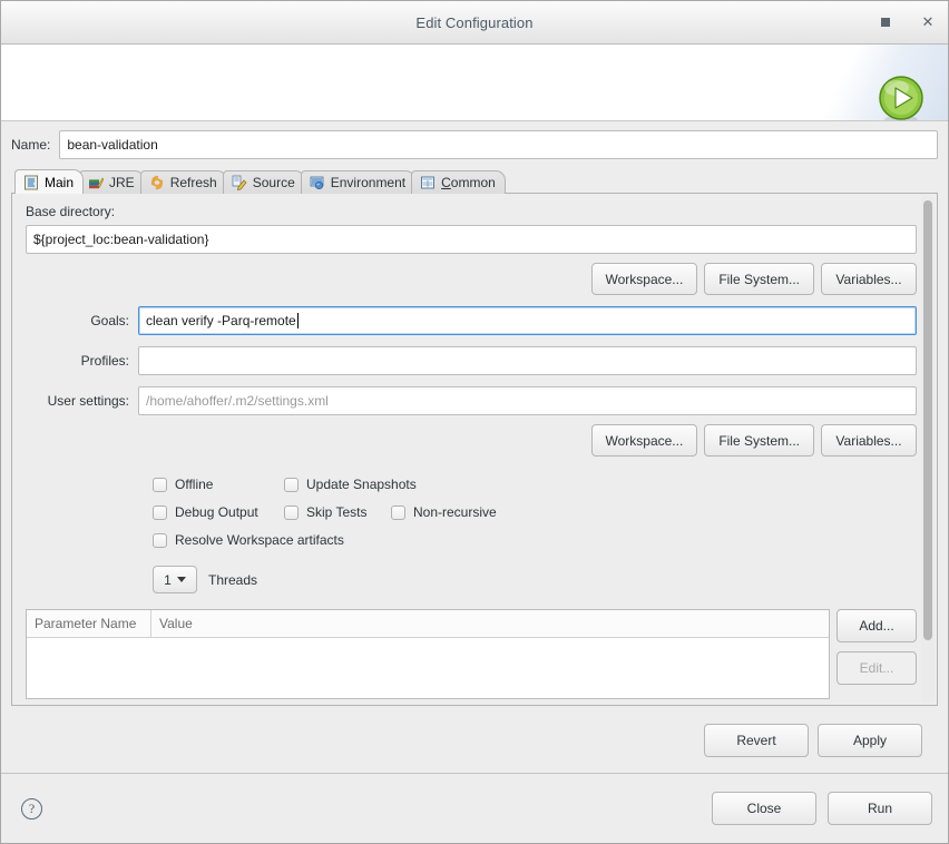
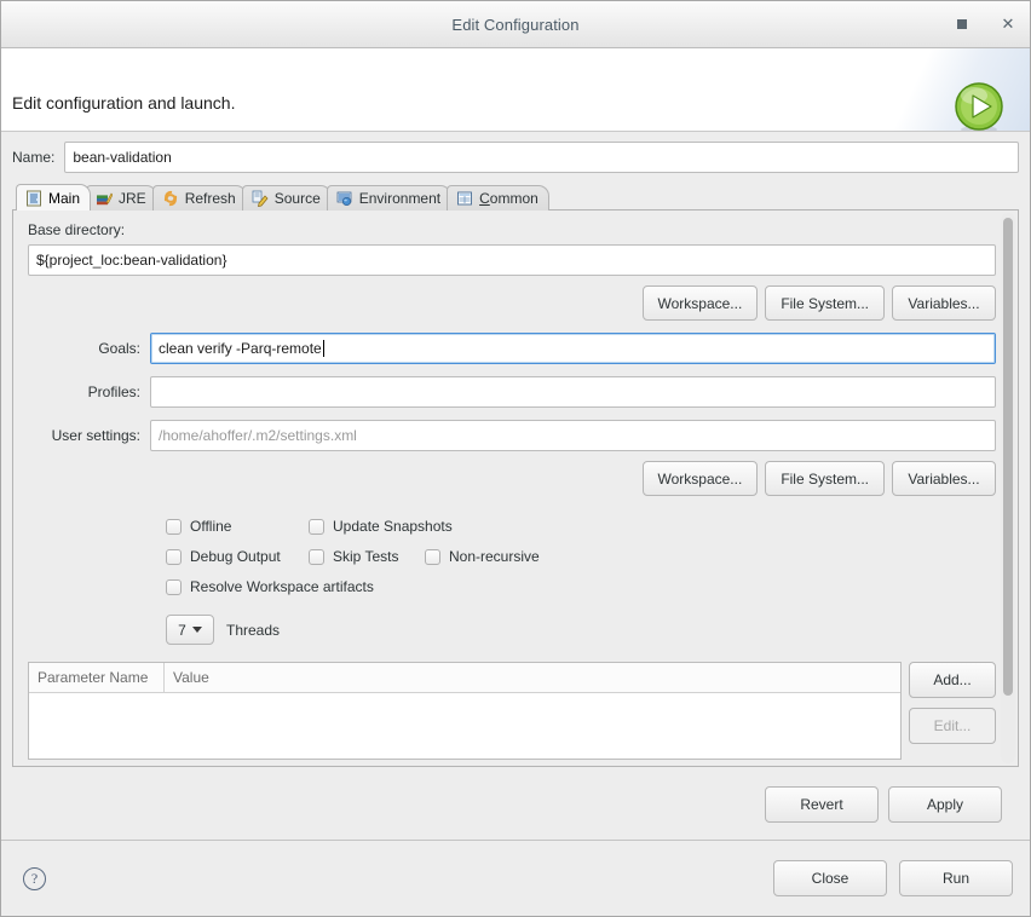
  Edit Configuration
  ✕
+ Edit configuration and launch.
  Name:
  bean-validation
  Main
  JRE
  Refresh
  Source
  Environment
  Common
  Base directory:
  ${project_loc:bean-validation}
  Workspace...
  File System...
  Variables...
  Goals:
  clean verify -Parq-remote
  Profiles:
  User settings:
  /home/ahoffer/.m2/settings.xml
  Workspace...
  File System...
  Variables...
  Offline
  Update Snapshots
  Debug Output
  Skip Tests
  Non-recursive
  Resolve Workspace artifacts
- 1
+ 7
  Threads
  Parameter Name
  Value
  Add...
  Edit...
  Revert
  Apply
  ?
  Close
  Run
